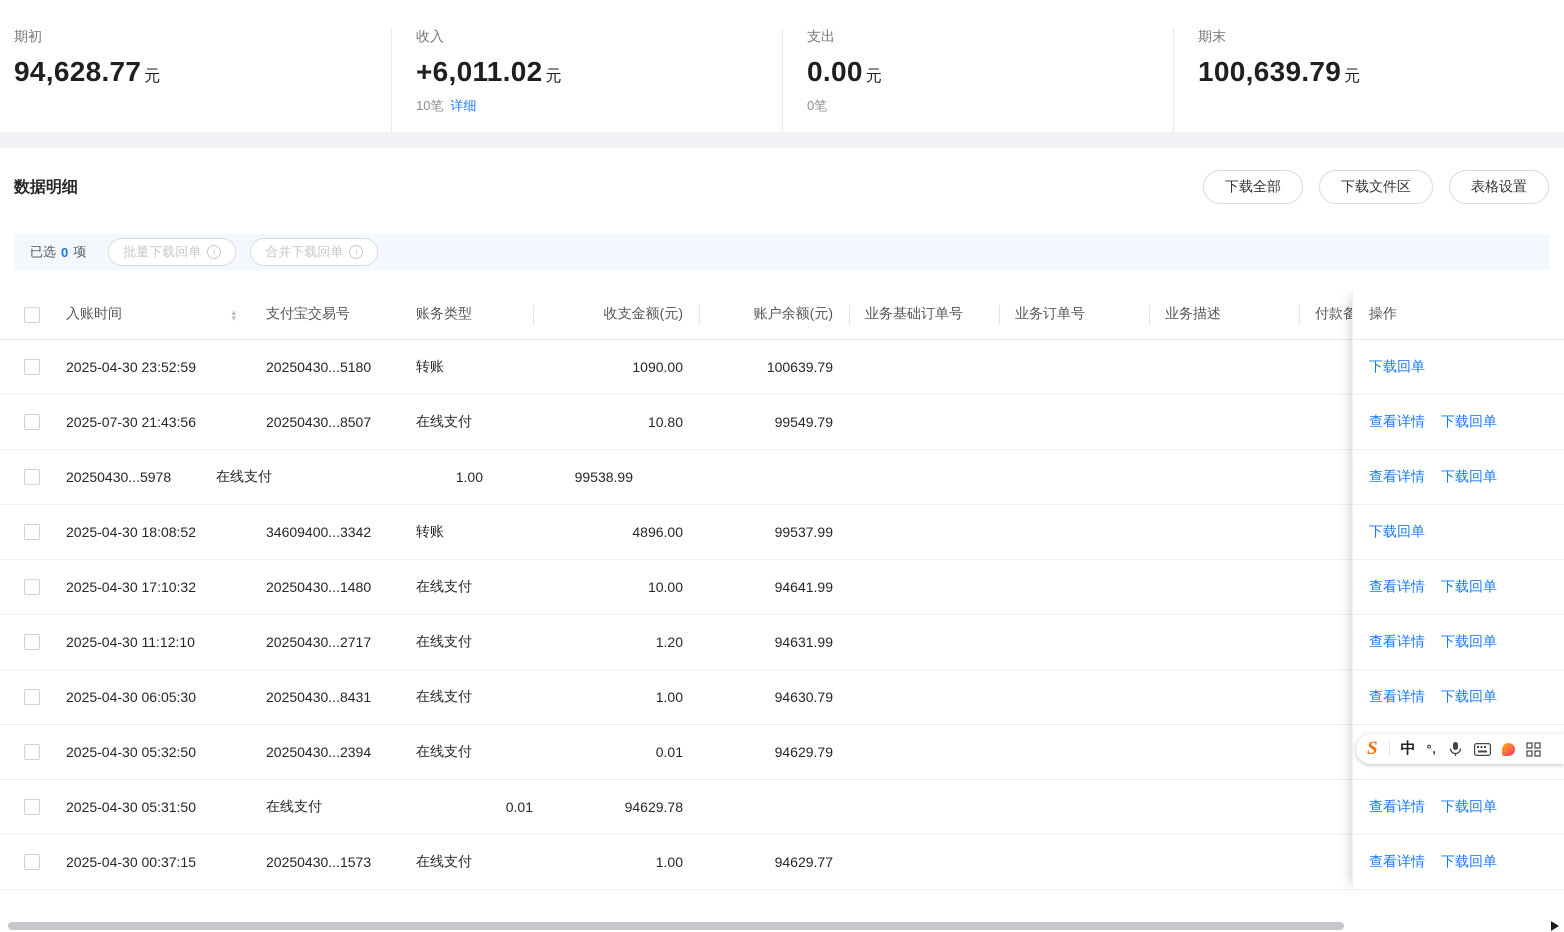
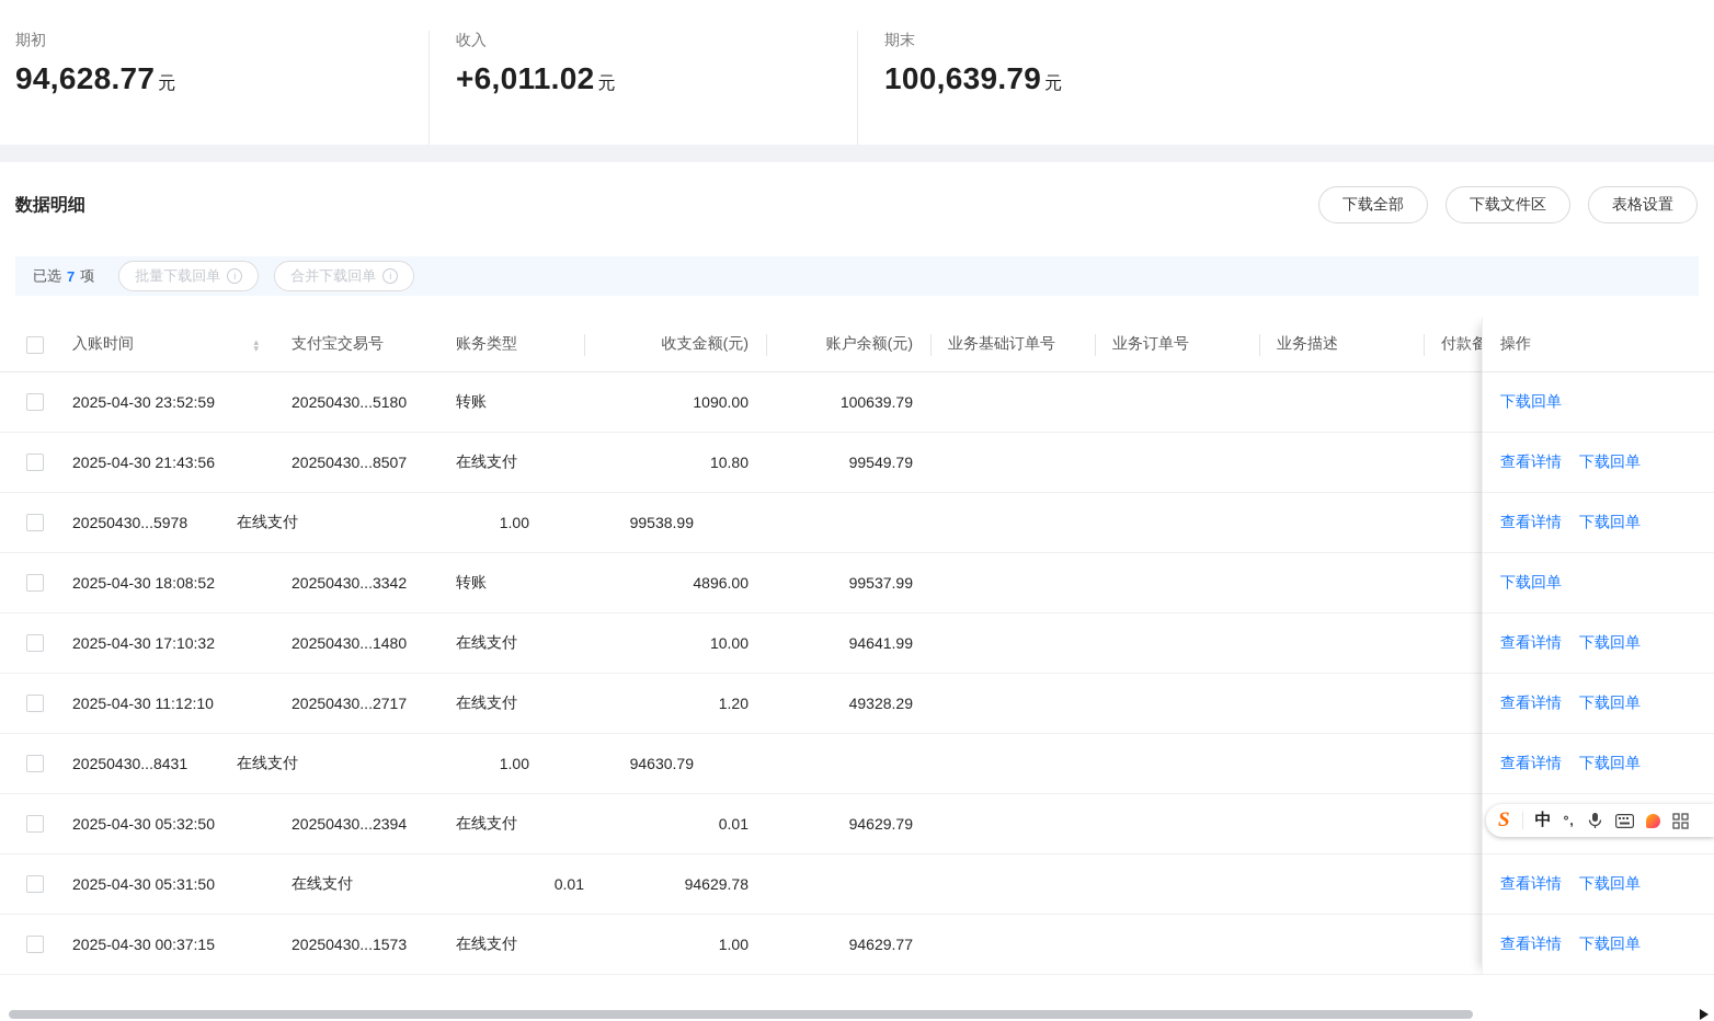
  期初
  94,628.77 元
  收入
  +6,011.02 元
- 10笔 详细
- 支出
- 0.00 元
- 0笔
  期末
  100,639.79 元
  数据明细
  下载全部
  下载文件区
  表格设置
  已选
- 0
+ 7
  项
  批量下载回单
  i
  合并下载回单
  i
  入账时间
  ▴
  ▾
  支付宝交易号
  账务类型
  收支金额(元)
  账户余额(元)
  业务基础订单号
  业务订单号
  业务描述
  付款备
  2025-04-30 23:52:59
  20250430...5180
  转账
  1090.00
  100639.79
- 2025-07-30 21:43:56
+ 2025-04-30 21:43:56
  20250430...8507
  在线支付
  10.80
  99549.79
  20250430...5978
  在线支付
  1.00
  99538.99
  2025-04-30 18:08:52
- 34609400...3342
+ 20250430...3342
  转账
  4896.00
  99537.99
  2025-04-30 17:10:32
  20250430...1480
  在线支付
  10.00
  94641.99
  2025-04-30 11:12:10
  20250430...2717
  在线支付
  1.20
- 94631.99
+ 49328.29
- 2025-04-30 06:05:30
  20250430...8431
  在线支付
  1.00
  94630.79
  2025-04-30 05:32:50
  20250430...2394
  在线支付
  0.01
  94629.79
  2025-04-30 05:31:50
  在线支付
  0.01
  94629.78
  2025-04-30 00:37:15
  20250430...1573
  在线支付
  1.00
  94629.77
  操作
  下载回单
  查看详情
  下载回单
  查看详情
  下载回单
  下载回单
  查看详情
  下载回单
  查看详情
  下载回单
  查看详情
  下载回单
  查看详情
  下载回单
  查看详情
  下载回单
  S
  中
  °,
